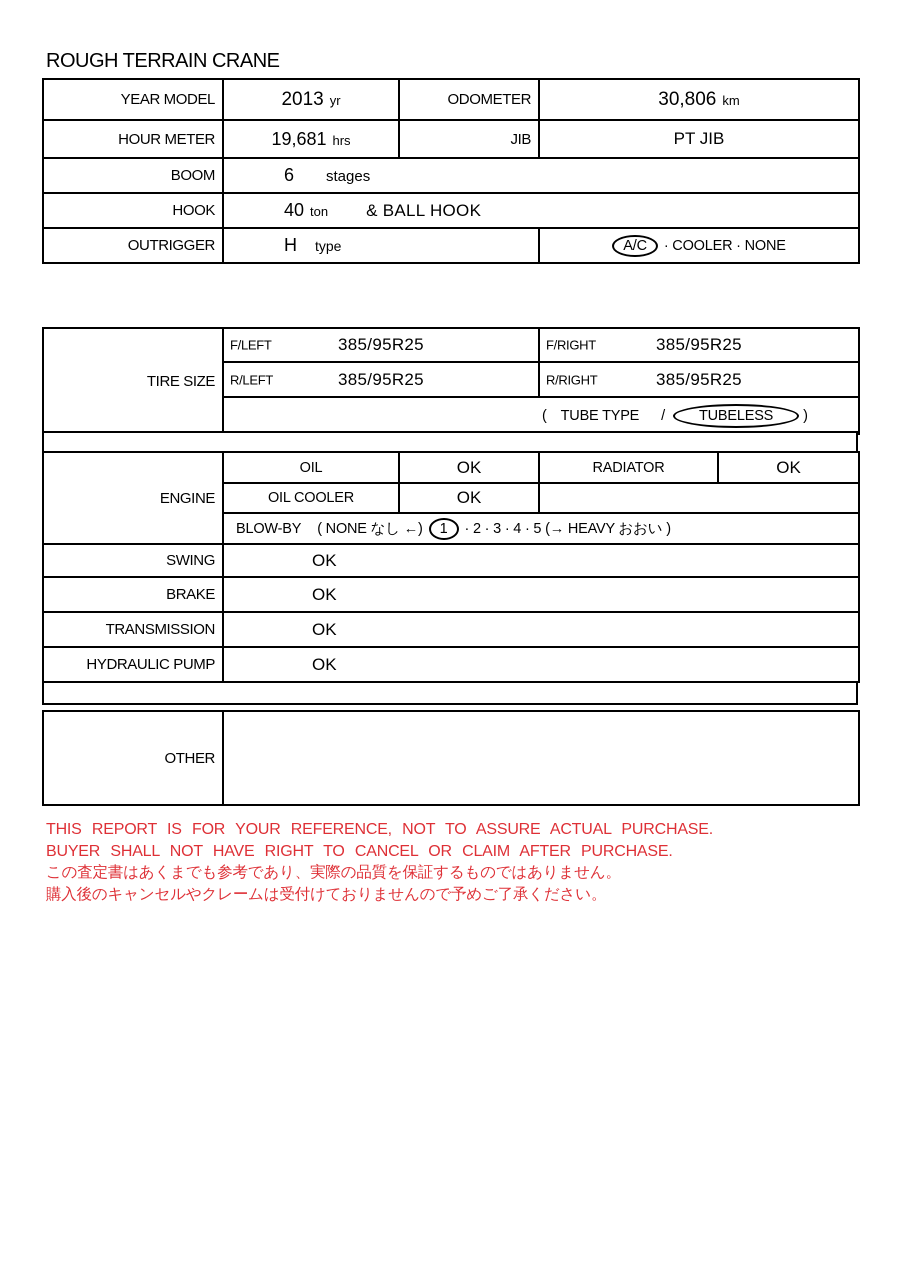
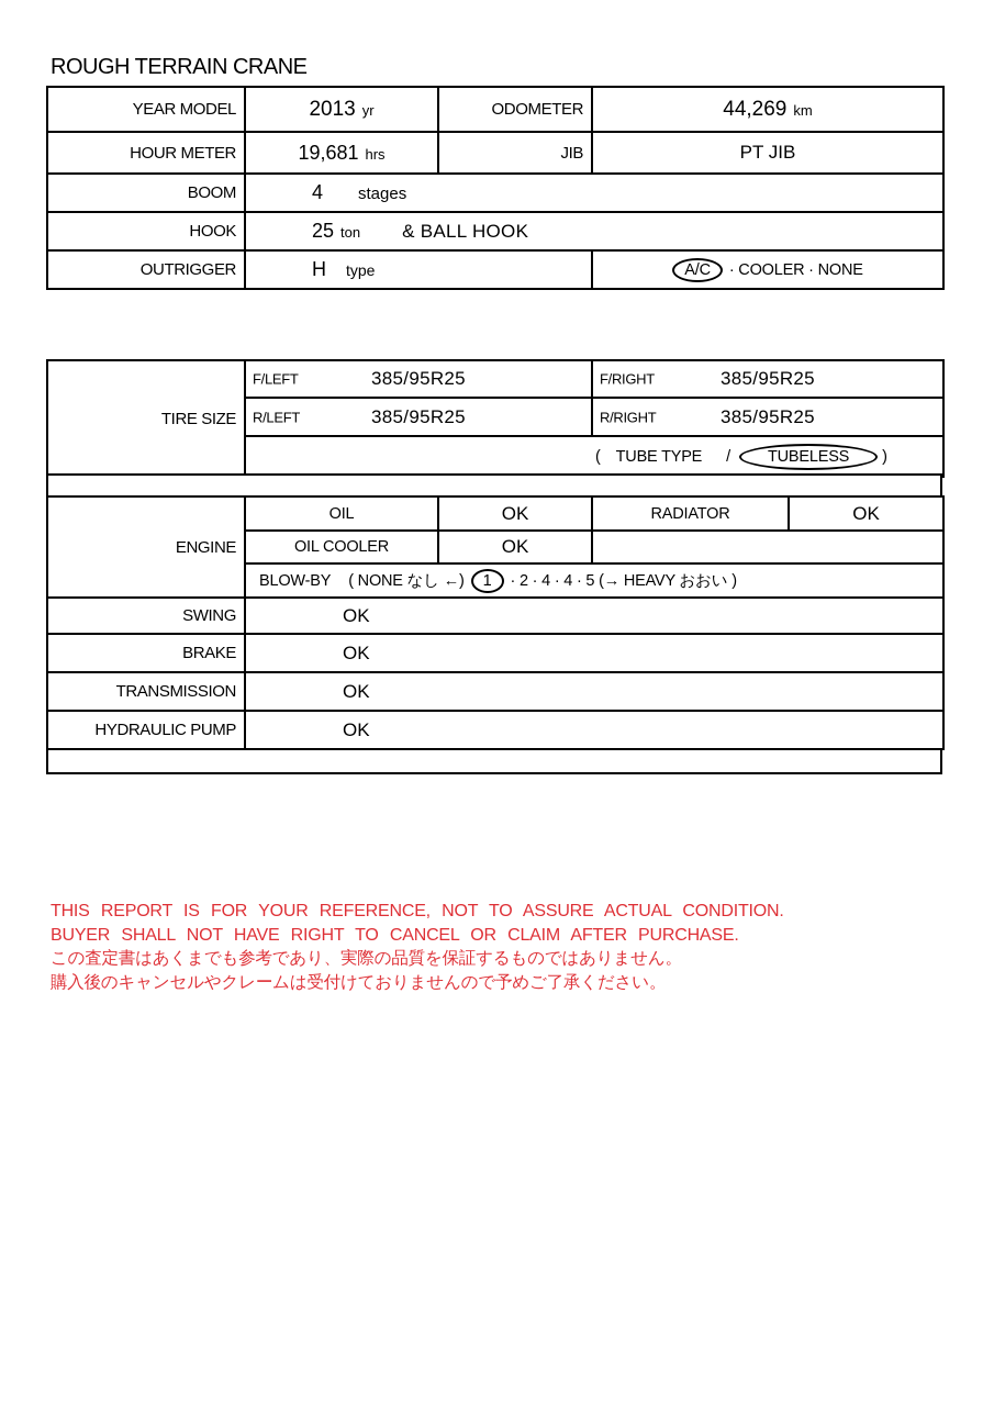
  ROUGH TERRAIN CRANE
- YEAR MODEL	2013 yr	ODOMETER	30,806 km
+ YEAR MODEL	2013 yr	ODOMETER	44,269 km
  HOUR METER	19,681 hrs	JIB	PT JIB
- BOOM	6 stages
+ BOOM	4 stages
- HOOK	40 ton & BALL HOOK
+ HOOK	25 ton & BALL HOOK
  OUTRIGGER	H type	A/C · COOLER · NONE
  TIRE SIZE	F/LEFT 385/95R25	F/RIGHT 385/95R25
  R/LEFT 385/95R25	R/RIGHT 385/95R25
  ( TUBE TYPE / TUBELESS )
  ENGINE	OIL	OK	RADIATOR	OK
  OIL COOLER	OK
- BLOW-BY ( NONE なし ←) 1 · 2 · 3 · 4 · 5 (→ HEAVY おおい )
+ BLOW-BY ( NONE なし ←) 1 · 2 · 4 · 4 · 5 (→ HEAVY おおい )
  SWING	OK
  BRAKE	OK
  TRANSMISSION	OK
  HYDRAULIC PUMP	OK
- OTHER
- THIS REPORT IS FOR YOUR REFERENCE, NOT TO ASSURE ACTUAL PURCHASE.
+ THIS REPORT IS FOR YOUR REFERENCE, NOT TO ASSURE ACTUAL CONDITION.
  BUYER SHALL NOT HAVE RIGHT TO CANCEL OR CLAIM AFTER PURCHASE.
  この査定書はあくまでも参考であり、実際の品質を保証するものではありません。
  購入後のキャンセルやクレームは受付けておりませんので予めご了承ください。
